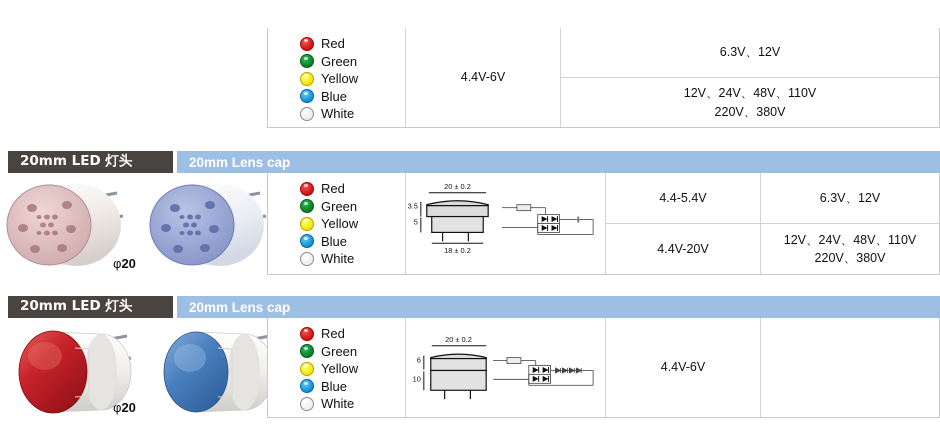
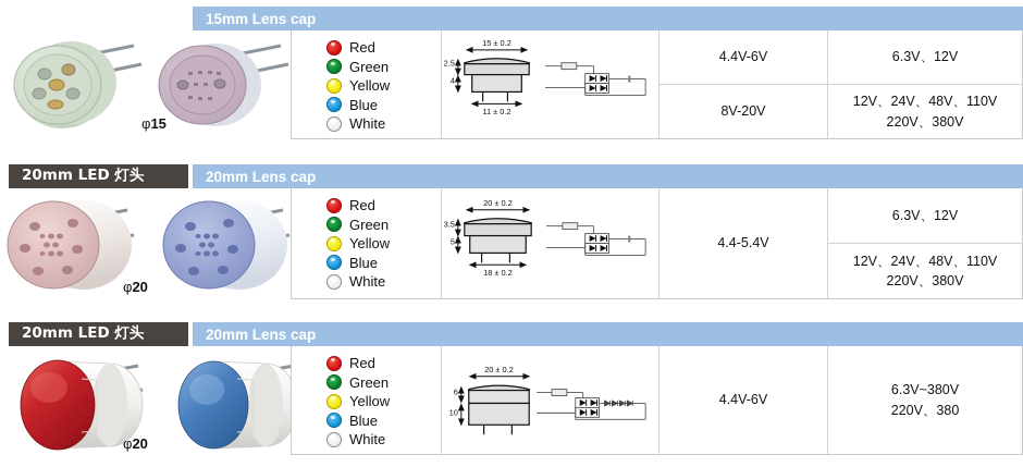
+ 15mm Lens cap
+ φ15
  Red
  Green
  Yellow
  Blue
  White
+ 15 ± 0.2
+ 2.5
+ 4
+ 11 ± 0.2
  4.4V-6V
+ 8V-20V
  6.3V、12V
  12V、24V、48V、110V
  220V、380V
  20mm LED 灯头
  20mm Lens cap
  φ20
  Red
  Green
  Yellow
  Blue
  White
  20 ± 0.2
  3.5
  5
  18 ± 0.2
  4.4-5.4V
- 4.4V-20V
  6.3V、12V
  12V、24V、48V、110V
  220V、380V
  20mm LED 灯头
  20mm Lens cap
  φ20
  Red
  Green
  Yellow
  Blue
  White
  20 ± 0.2
  6
  10
  4.4V-6V
+ 6.3V~380V
+ 220V、380
